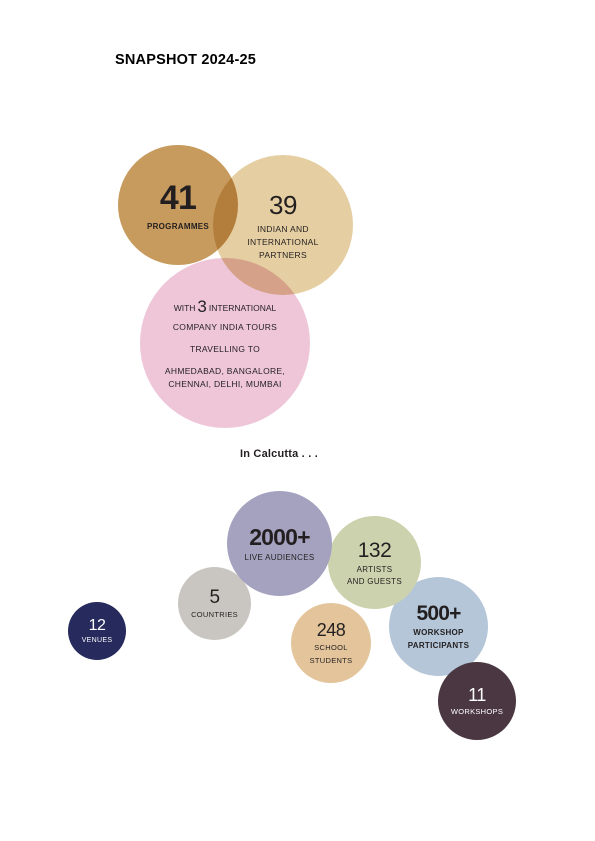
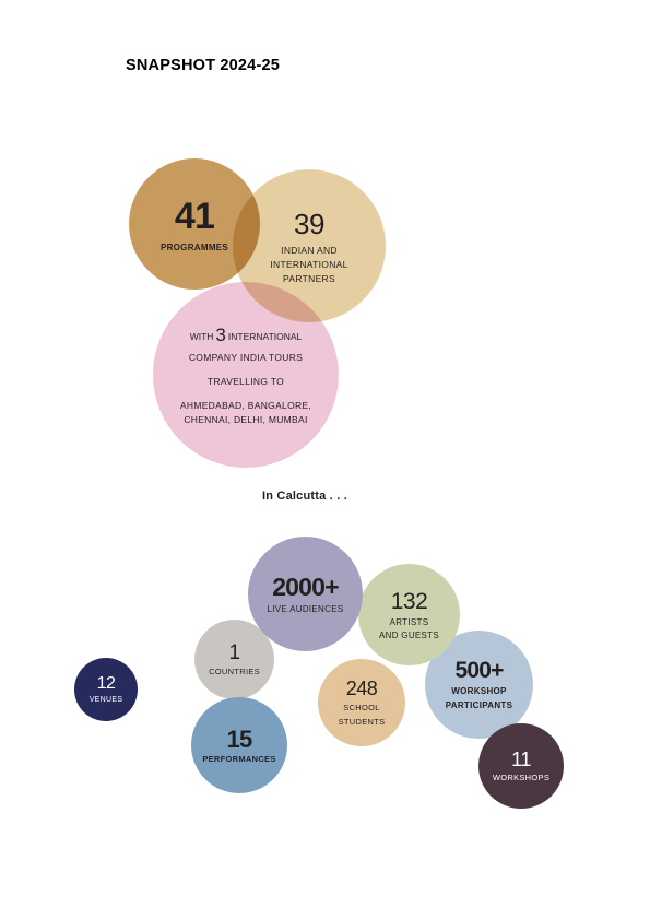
  SNAPSHOT 2024-25
  41
  PROGRAMMES
  39
  INDIAN AND
  INTERNATIONAL
  PARTNERS
  WITH 3 INTERNATIONAL
  COMPANY INDIA TOURS
  TRAVELLING TO
  AHMEDABAD, BANGALORE,
  CHENNAI, DELHI, MUMBAI
  In Calcutta . . .
  2000+
  LIVE AUDIENCES
  132
  ARTISTS
  AND GUESTS
- 5
+ 1
  COUNTRIES
  12
+ 15
+ PERFORMANCES
  248
  SCHOOL
  STUDENTS
  500+
  WORKSHOP
  PARTICIPANTS
  11
  WORKSHOPS
